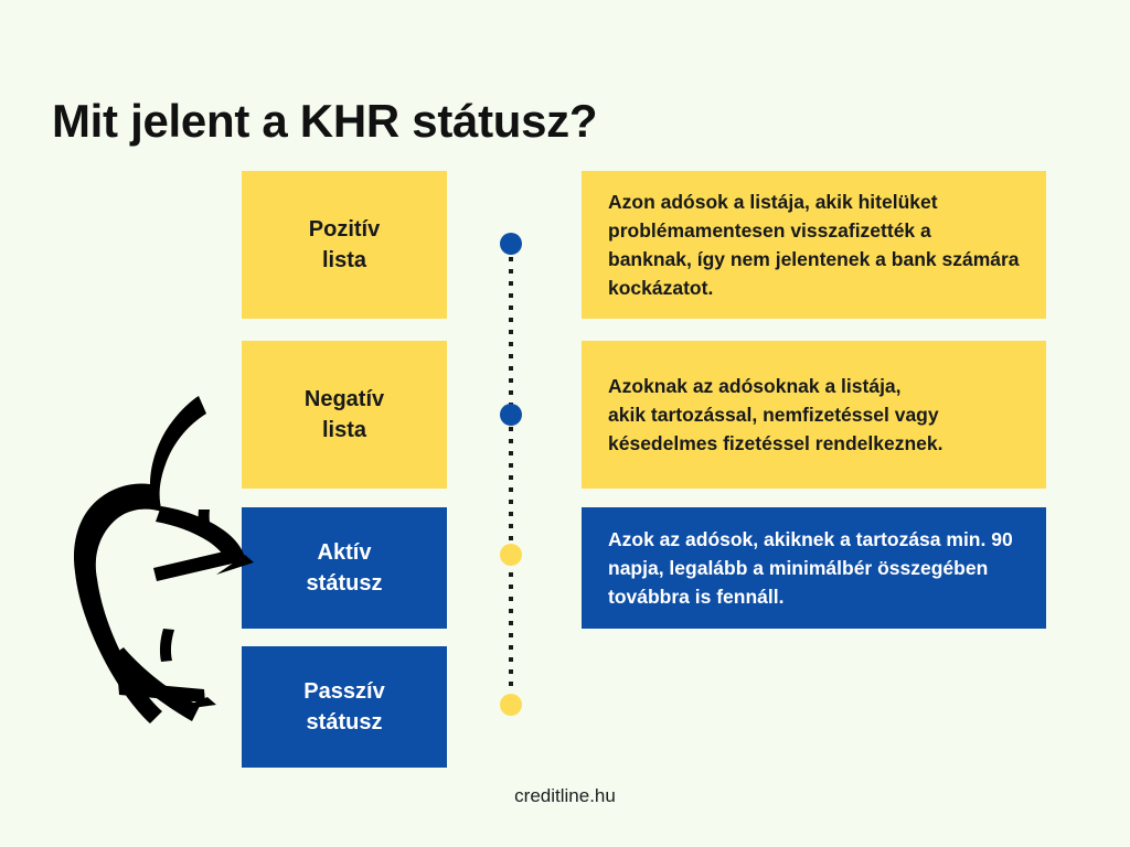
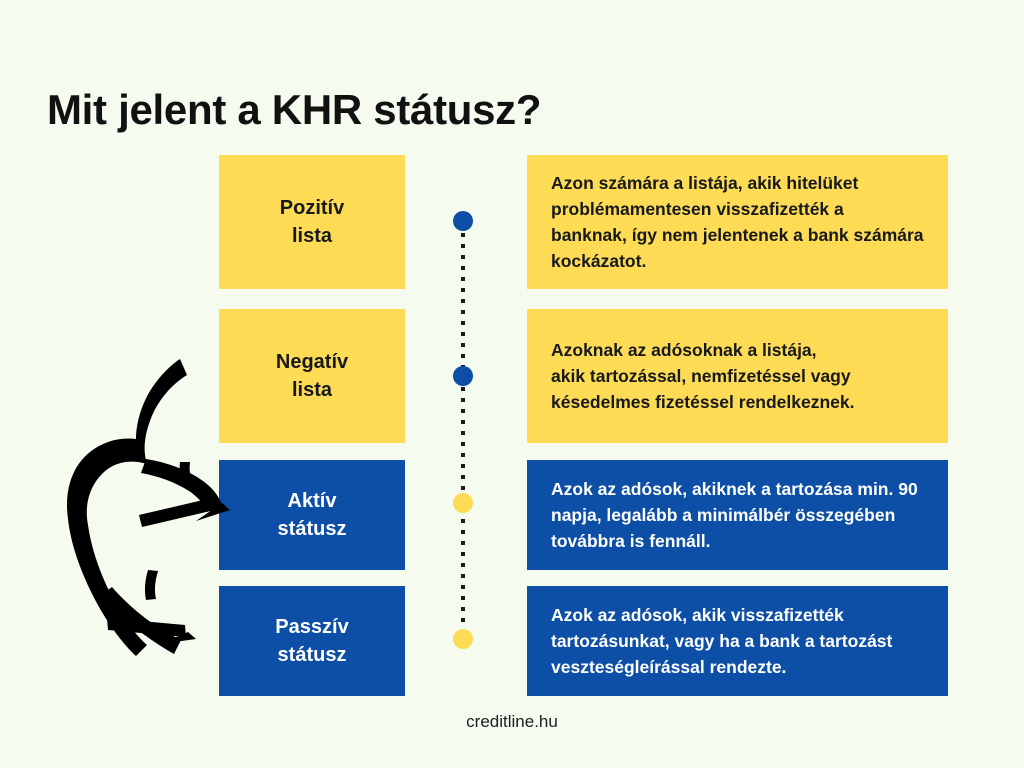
  Mit jelent a KHR státusz?
  Pozitív
  lista
  Negatív
  lista
  Aktív
  státusz
  Passzív
  státusz
- Azon adósok a listája, akik hitelüket problémamentesen visszafizették a banknak, így nem jelentenek a bank számára kockázatot.
+ Azon számára a listája, akik hitelüket problémamentesen visszafizették a banknak, így nem jelentenek a bank számára kockázatot.
  Azoknak az adósoknak a listája,
  akik tartozással, nemfizetéssel vagy késedelmes fizetéssel rendelkeznek.
  Azok az adósok, akiknek a tartozása min. 90 napja, legalább a minimálbér összegében továbbra is fennáll.
+ Azok az adósok, akik visszafizették tartozásunkat, vagy ha a bank a tartozást veszteségleírással rendezte.
  creditline.hu
